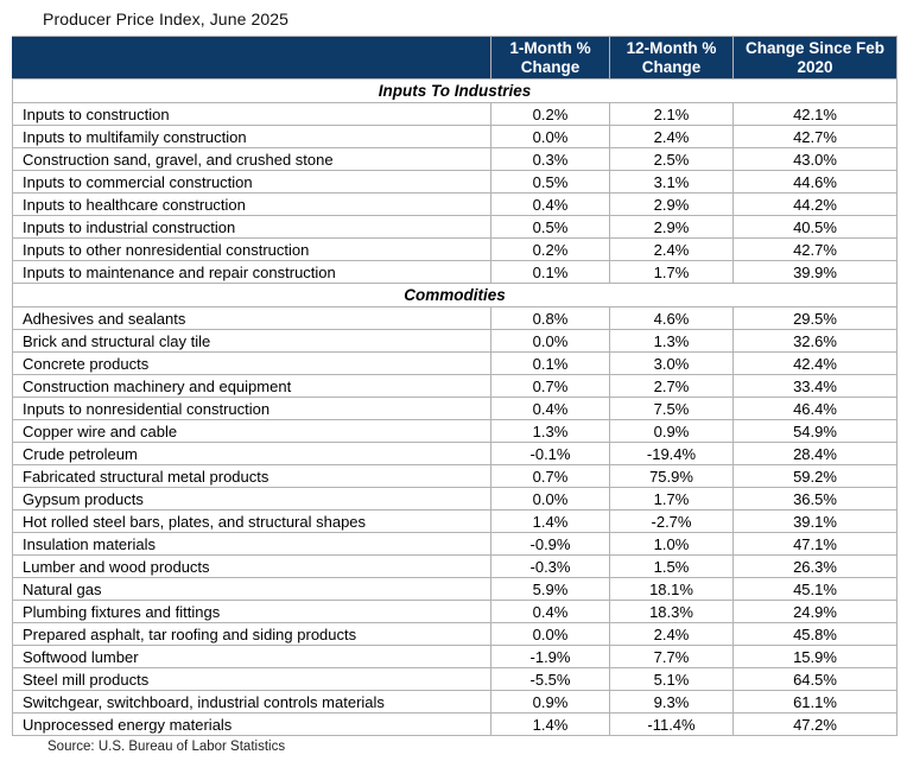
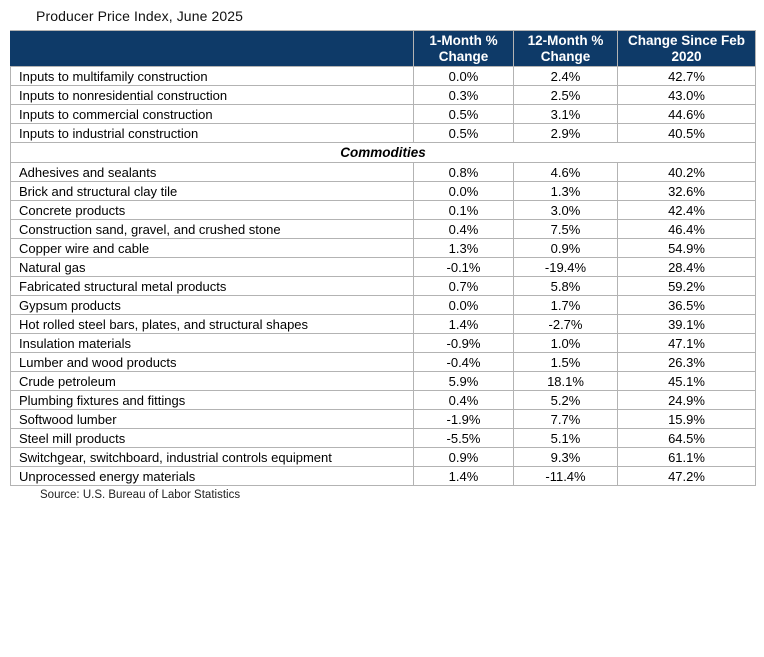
  Producer Price Index, June 2025
  	1-Month % Change	12-Month % Change	Change Since Feb 2020
- Inputs To Industries
- Inputs to construction	0.2%	2.1%	42.1%
  Inputs to multifamily construction	0.0%	2.4%	42.7%
- Construction sand, gravel, and crushed stone	0.3%	2.5%	43.0%
+ Inputs to nonresidential construction	0.3%	2.5%	43.0%
  Inputs to commercial construction	0.5%	3.1%	44.6%
- Inputs to healthcare construction	0.4%	2.9%	44.2%
  Inputs to industrial construction	0.5%	2.9%	40.5%
- Inputs to other nonresidential construction	0.2%	2.4%	42.7%
- Inputs to maintenance and repair construction	0.1%	1.7%	39.9%
  Commodities
- Adhesives and sealants	0.8%	4.6%	29.5%
+ Adhesives and sealants	0.8%	4.6%	40.2%
  Brick and structural clay tile	0.0%	1.3%	32.6%
  Concrete products	0.1%	3.0%	42.4%
- Construction machinery and equipment	0.7%	2.7%	33.4%
- Inputs to nonresidential construction	0.4%	7.5%	46.4%
+ Construction sand, gravel, and crushed stone	0.4%	7.5%	46.4%
  Copper wire and cable	1.3%	0.9%	54.9%
- Crude petroleum	-0.1%	-19.4%	28.4%
+ Natural gas	-0.1%	-19.4%	28.4%
- Fabricated structural metal products	0.7%	75.9%	59.2%
+ Fabricated structural metal products	0.7%	5.8%	59.2%
  Gypsum products	0.0%	1.7%	36.5%
  Hot rolled steel bars, plates, and structural shapes	1.4%	-2.7%	39.1%
  Insulation materials	-0.9%	1.0%	47.1%
- Lumber and wood products	-0.3%	1.5%	26.3%
+ Lumber and wood products	-0.4%	1.5%	26.3%
- Natural gas	5.9%	18.1%	45.1%
+ Crude petroleum	5.9%	18.1%	45.1%
- Plumbing fixtures and fittings	0.4%	18.3%	24.9%
+ Plumbing fixtures and fittings	0.4%	5.2%	24.9%
- Prepared asphalt, tar roofing and siding products	0.0%	2.4%	45.8%
  Softwood lumber	-1.9%	7.7%	15.9%
  Steel mill products	-5.5%	5.1%	64.5%
- Switchgear, switchboard, industrial controls materials	0.9%	9.3%	61.1%
+ Switchgear, switchboard, industrial controls equipment	0.9%	9.3%	61.1%
  Unprocessed energy materials	1.4%	-11.4%	47.2%
  Source: U.S. Bureau of Labor Statistics
